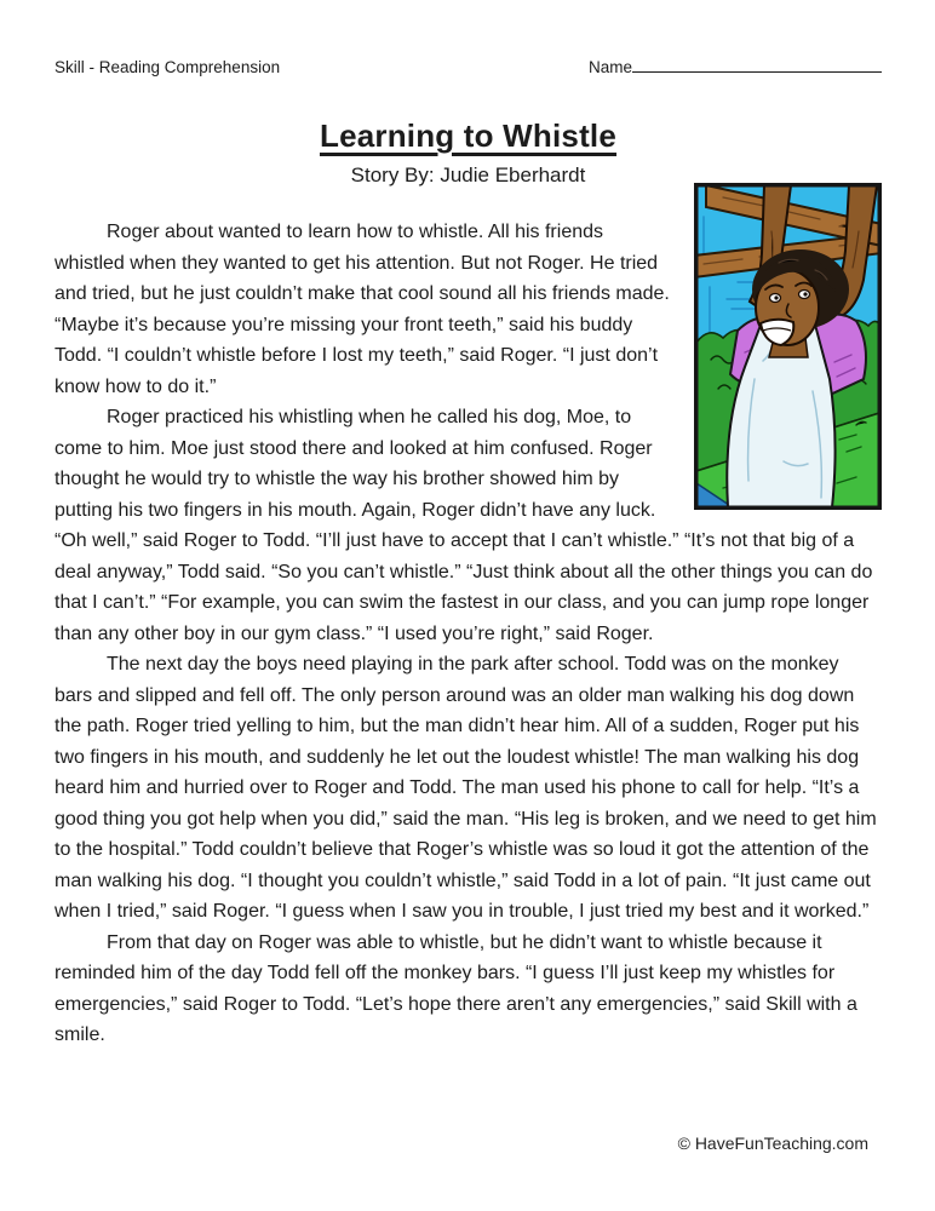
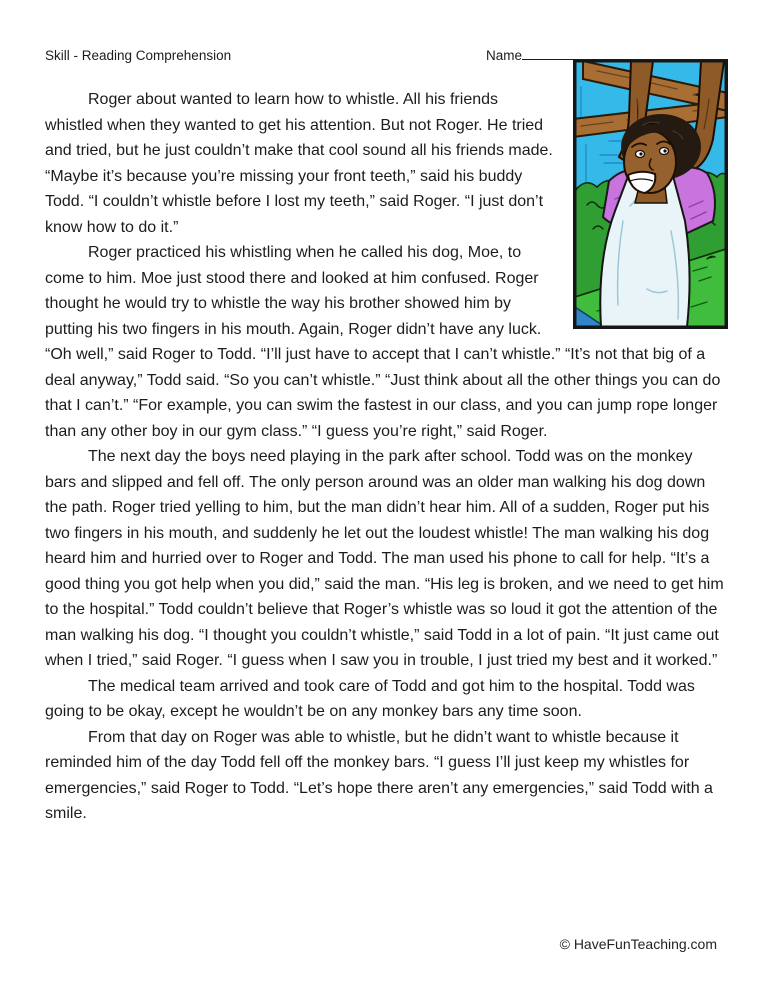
  Skill - Reading Comprehension
  Name
- Learning to Whistle
- Story By: Judie Eberhardt
  Roger about wanted to learn how to whistle. All his friends whistled when they wanted to get his attention. But not Roger. He tried and tried, but he just couldn’t make that cool sound all his friends made. “Maybe it’s because you’re missing your front teeth,” said his buddy Todd. “I couldn’t whistle before I lost my teeth,” said Roger. “I just don’t know how to do it.”
- Roger practiced his whistling when he called his dog, Moe, to come to him. Moe just stood there and looked at him confused. Roger thought he would try to whistle the way his brother showed him by putting his two fingers in his mouth. Again, Roger didn’t have any luck. “Oh well,” said Roger to Todd. “I’ll just have to accept that I can’t whistle.” “It’s not that big of a deal anyway,” Todd said. “So you can’t whistle.” “Just think about all the other things you can do that I can’t.” “For example, you can swim the fastest in our class, and you can jump rope longer than any other boy in our gym class.” “I used you’re right,” said Roger.
+ Roger practiced his whistling when he called his dog, Moe, to come to him. Moe just stood there and looked at him confused. Roger thought he would try to whistle the way his brother showed him by putting his two fingers in his mouth. Again, Roger didn’t have any luck. “Oh well,” said Roger to Todd. “I’ll just have to accept that I can’t whistle.” “It’s not that big of a deal anyway,” Todd said. “So you can’t whistle.” “Just think about all the other things you can do that I can’t.” “For example, you can swim the fastest in our class, and you can jump rope longer than any other boy in our gym class.” “I guess you’re right,” said Roger.
  The next day the boys need playing in the park after school. Todd was on the monkey bars and slipped and fell off. The only person around was an older man walking his dog down the path. Roger tried yelling to him, but the man didn’t hear him. All of a sudden, Roger put his two fingers in his mouth, and suddenly he let out the loudest whistle! The man walking his dog heard him and hurried over to Roger and Todd. The man used his phone to call for help. “It’s a good thing you got help when you did,” said the man. “His leg is broken, and we need to get him to the hospital.” Todd couldn’t believe that Roger’s whistle was so loud it got the attention of the man walking his dog. “I thought you couldn’t whistle,” said Todd in a lot of pain. “It just came out when I tried,” said Roger. “I guess when I saw you in trouble, I just tried my best and it worked.”
+ The medical team arrived and took care of Todd and got him to the hospital. Todd was going to be okay, except he wouldn’t be on any monkey bars any time soon.
- From that day on Roger was able to whistle, but he didn’t want to whistle because it reminded him of the day Todd fell off the monkey bars. “I guess I’ll just keep my whistles for emergencies,” said Roger to Todd. “Let’s hope there aren’t any emergencies,” said Skill with a smile.
+ From that day on Roger was able to whistle, but he didn’t want to whistle because it reminded him of the day Todd fell off the monkey bars. “I guess I’ll just keep my whistles for emergencies,” said Roger to Todd. “Let’s hope there aren’t any emergencies,” said Todd with a smile.
  © HaveFunTeaching.com
